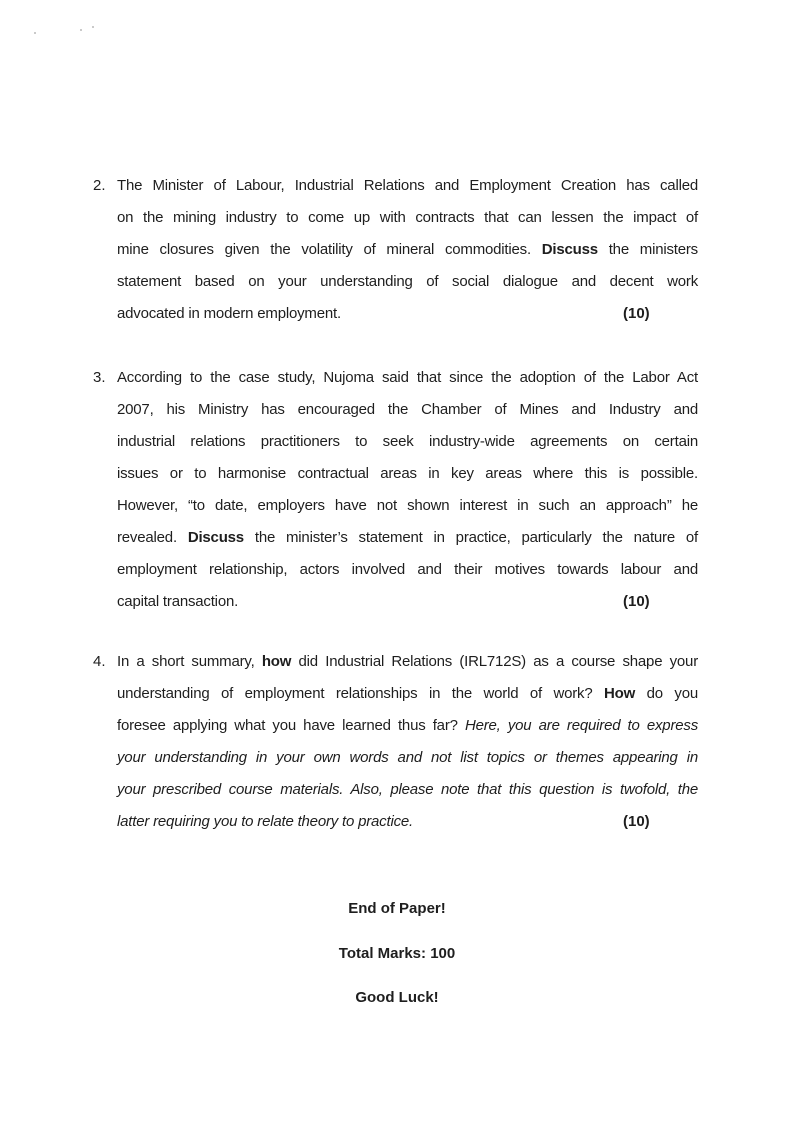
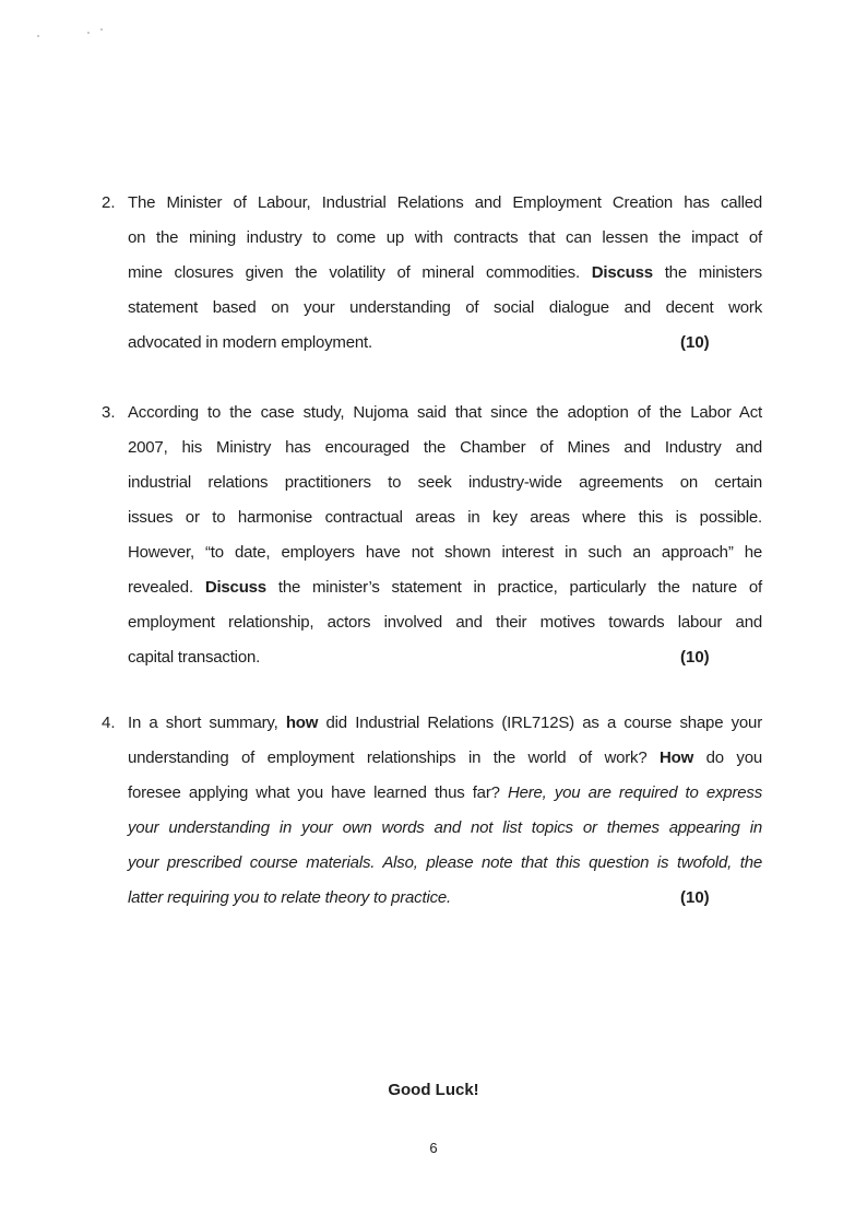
  2.
  The Minister of Labour, Industrial Relations and Employment Creation has called
  on the mining industry to come up with contracts that can lessen the impact of
  mine closures given the volatility of mineral commodities. Discuss the ministers
  statement based on your understanding of social dialogue and decent work
  advocated in modern employment.
  (10)
  3.
  According to the case study, Nujoma said that since the adoption of the Labor Act
  2007, his Ministry has encouraged the Chamber of Mines and Industry and
  industrial relations practitioners to seek industry-wide agreements on certain
  issues or to harmonise contractual areas in key areas where this is possible.
  However, “to date, employers have not shown interest in such an approach” he
  revealed. Discuss the minister’s statement in practice, particularly the nature of
  employment relationship, actors involved and their motives towards labour and
  capital transaction.
  (10)
  4.
  In a short summary, how did Industrial Relations (IRL712S) as a course shape your
  understanding of employment relationships in the world of work? How do you
  foresee applying what you have learned thus far? Here, you are required to express
  your understanding in your own words and not list topics or themes appearing in
  your prescribed course materials. Also, please note that this question is twofold, the
  latter requiring you to relate theory to practice.
  (10)
- End of Paper!
- Total Marks: 100
  Good Luck!
+ 6
